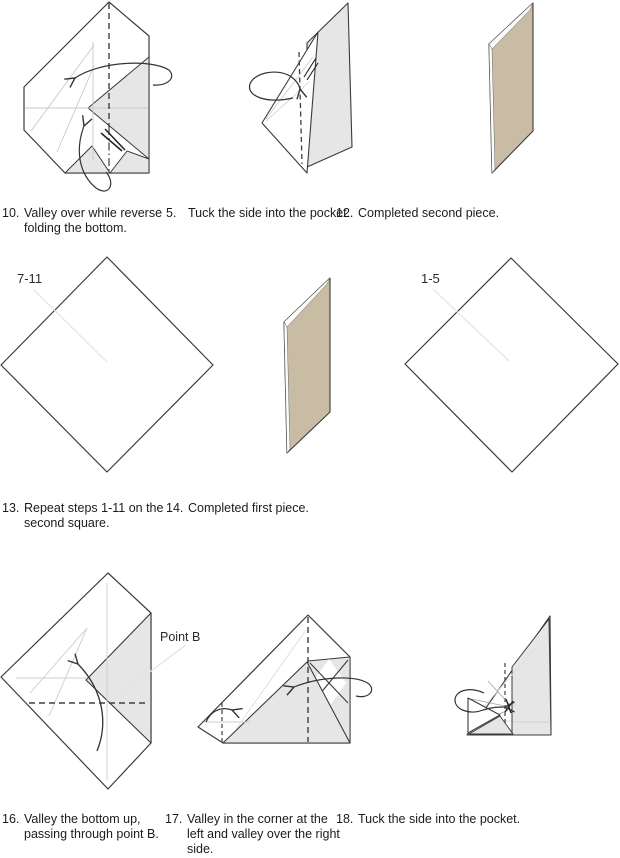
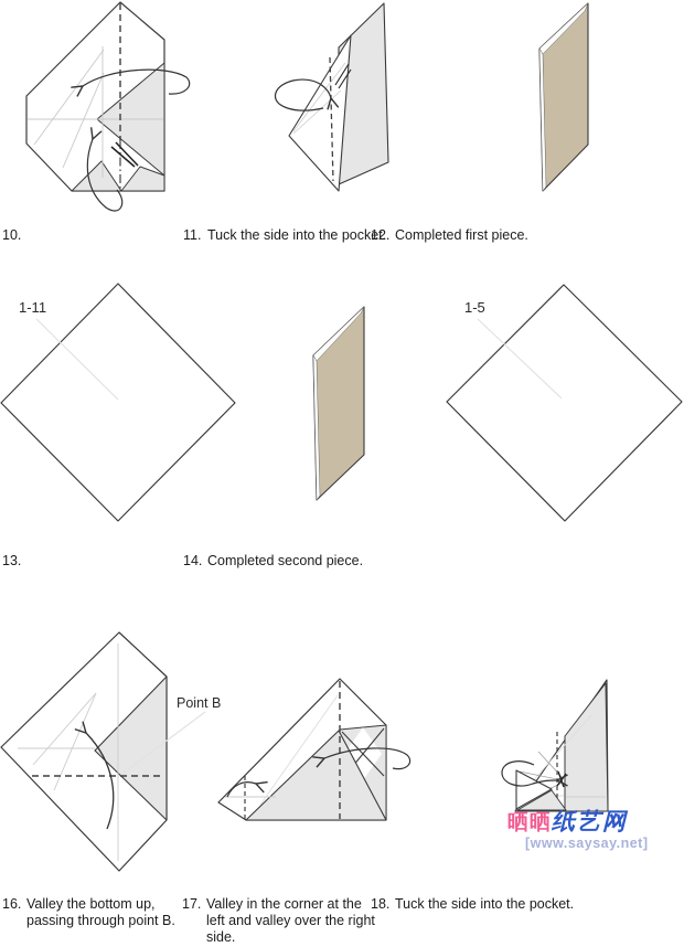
  10.
- Valley over while reverse
- folding the bottom.
- 5.
+ 11.
  Tuck the side into the pocket.
  12.
- Completed second piece.
+ Completed first piece.
  13.
- Repeat steps 1-11 on the
- second square.
  14.
- Completed first piece.
+ Completed second piece.
  16.
  Valley the bottom up,
  passing through point B.
  17.
  Valley in the corner at the
  left and valley over the right
  side.
  18.
  Tuck the side into the pocket.
- 7-11
+ 1-11
  1-5
  Point B
+ 晒晒纸艺网
+ [www.saysay.net]
